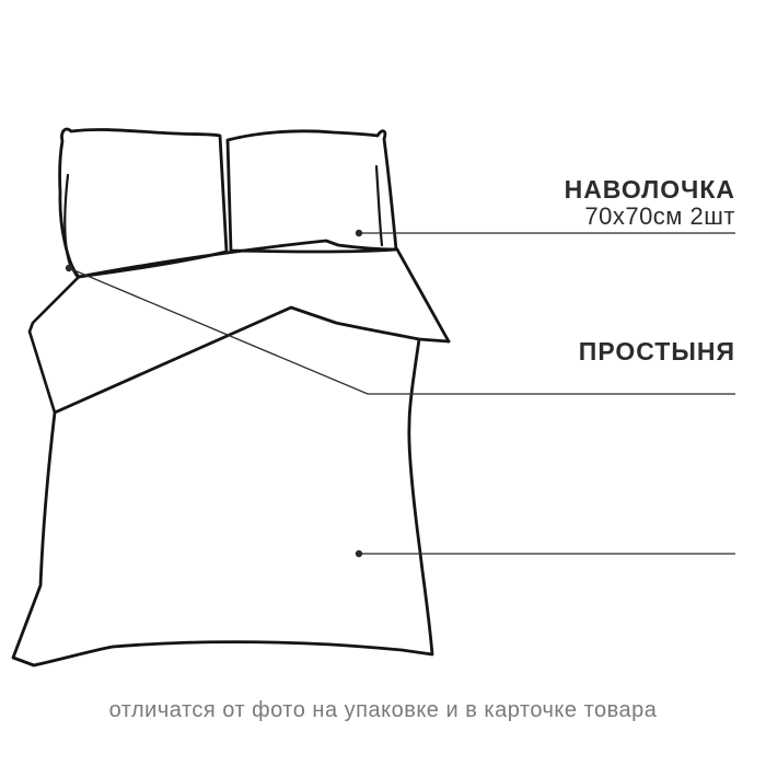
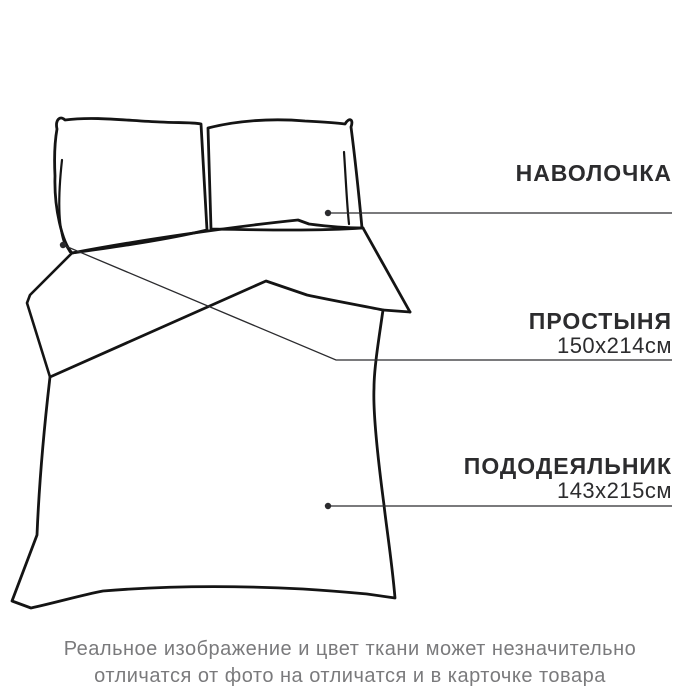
  НАВОЛОЧКА
- 70х70см 2шт
  ПРОСТЫНЯ
+ 150х214см
+ ПОДОДЕЯЛЬНИК
+ 143х215см
+ Реальное изображение и цвет ткани может незначительно
- отличатся от фото на упаковке и в карточке товара
+ отличатся от фото на отличатся и в карточке товара
